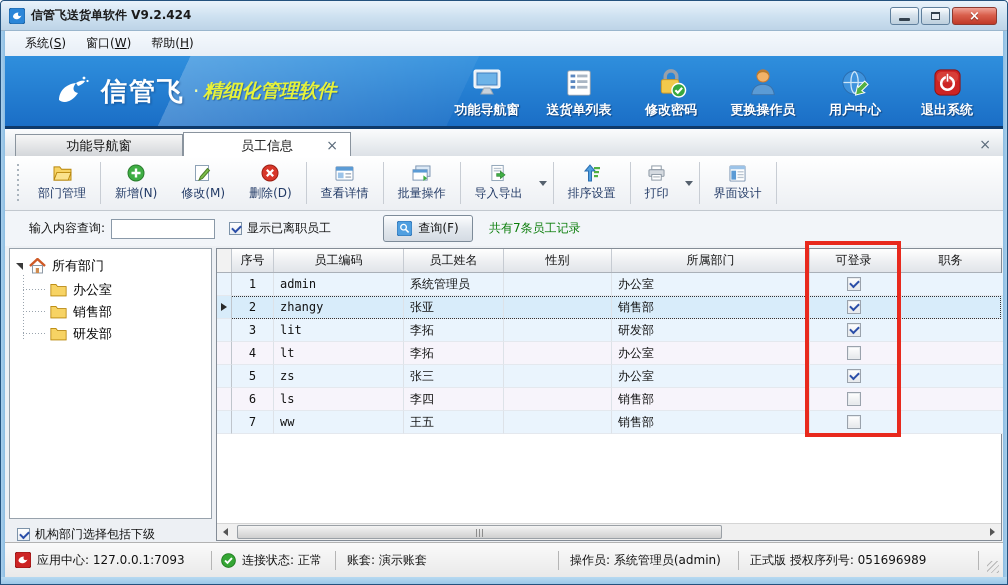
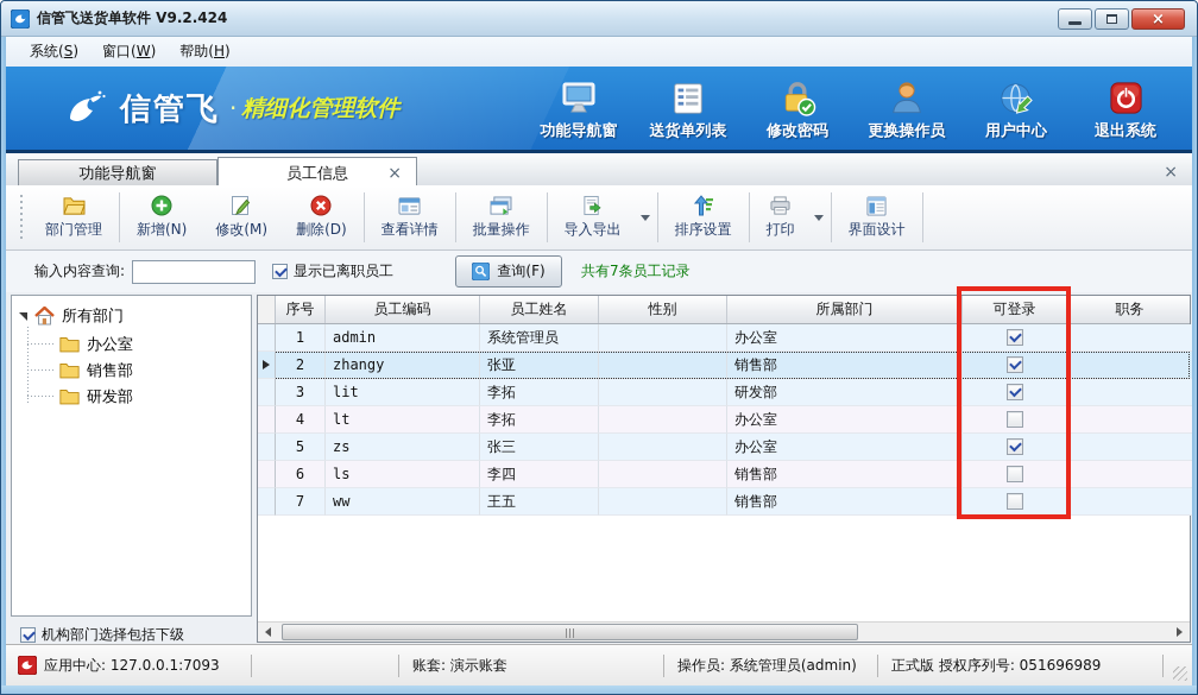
  信管飞送货单软件 V9.2.424
  ×
  系统(S)
  窗口(W)
  帮助(H)
  信管飞
  ·
  精细化管理软件
  功能导航窗
  送货单列表
  修改密码
  更换操作员
  用户中心
  退出系统
  功能导航窗
  员工信息
  ×
  ×
  部门管理
  新增(N)
  修改(M)
  删除(D)
  查看详情
  批量操作
  导入导出
  排序设置
  打印
  界面设计
  输入内容查询:
  显示已离职员工
  查询(F)
  共有7条员工记录
  所有部门
  办公室
  销售部
  研发部
  机构部门选择包括下级
  序号
  员工编码
  员工姓名
  性别
  所属部门
  可登录
  职务
  1
  admin
  系统管理员
  办公室
  2
  zhangy
  张亚
  销售部
  3
  lit
  李拓
  研发部
  4
  lt
  李拓
  办公室
  5
  zs
  张三
  办公室
  6
  ls
  李四
  销售部
  7
  ww
  王五
  销售部
  应用中心: 127.0.0.1:7093
- 连接状态: 正常
  账套: 演示账套
  操作员: 系统管理员(admin)
  正式版 授权序列号: 051696989
